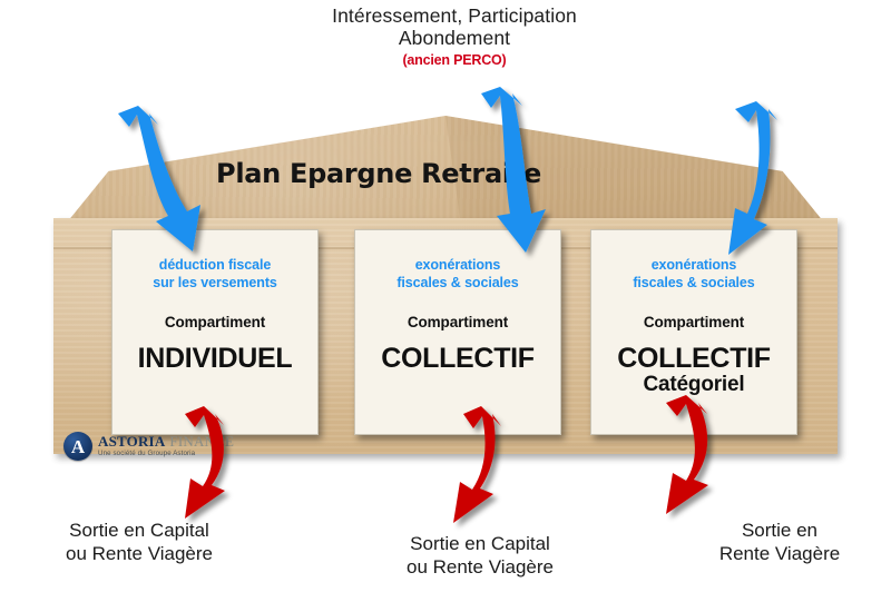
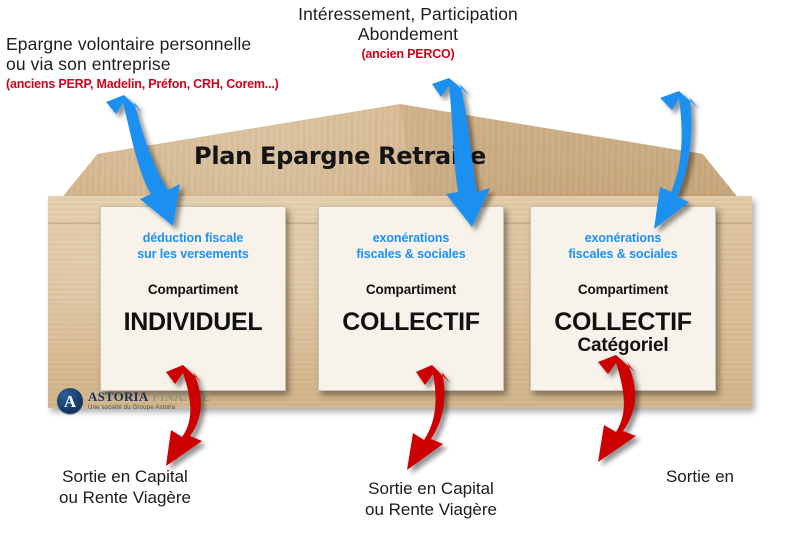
  Plan Epargne Retrae
+ Epargne volontaire personnelle
+ ou via son entreprise
+ (anciens PERP, Madelin, Préfon, CRH, Corem...)
  Intéressement, Participation
  Abondement
  (ancien PERCO)
  déduction fiscale
  sur les versements
  Compartiment
  INDIVIDUEL
  exonérations
  fiscales & sociales
  Compartiment
  COLLECTIF
  exonérations
  fiscales & sociales
  Compartiment
  COLLECTIF
  Catégoriel
  A
  ASTORIA
  FINANE
  Sortie en Capital
  ou Rente Viagère
  Sortie en Capital
  ou Rente Viagère
  Sortie en
- Rente Viagère
